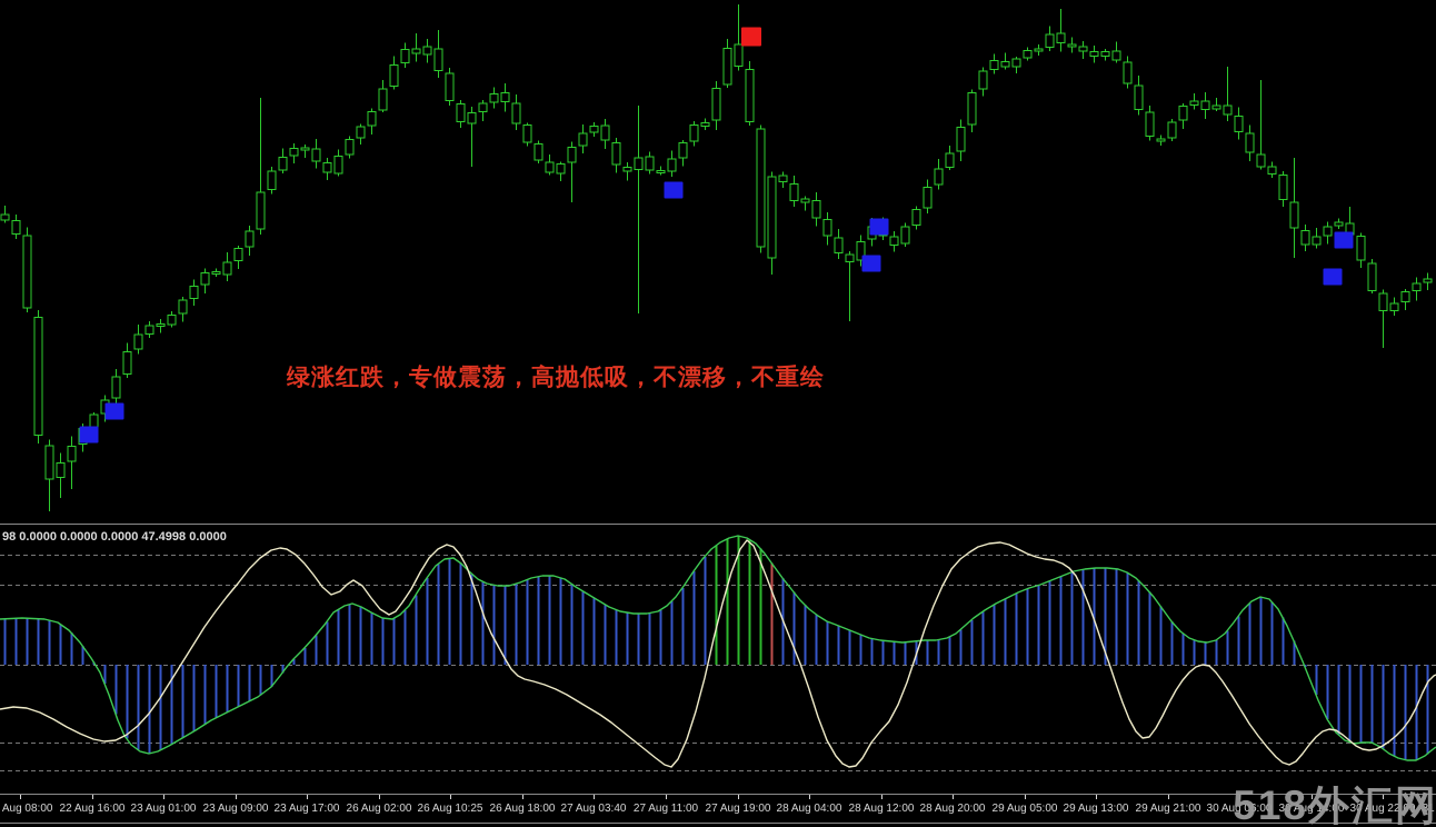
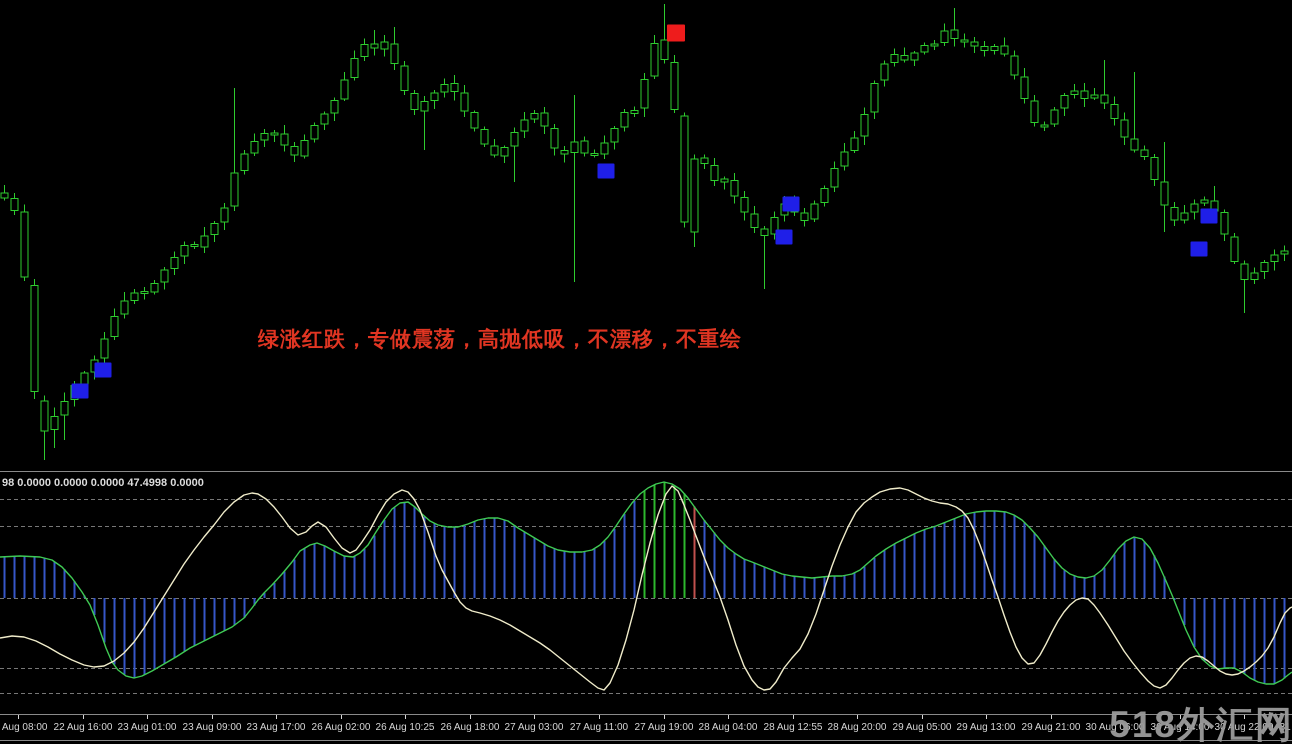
  绿涨红跌，专做震荡，高抛低吸，不漂移，不重绘
  98 0.0000 0.0000 0.0000 47.4998 0.0000
  Aug 08:00
  22 Aug 16:00
  23 Aug 01:00
  23 Aug 09:00
  23 Aug 17:00
  26 Aug 02:00
  26 Aug 10:25
  26 Aug 18:00
- 27 Aug 03:40
+ 27 Aug 03:00
  27 Aug 11:00
  27 Aug 19:00
  28 Aug 04:00
- 28 Aug 12:00
+ 28 Aug 12:55
  28 Aug 20:00
  29 Aug 05:00
  29 Aug 13:00
  29 Aug 21:00
  30 Aug 06:00
  30 Aug 14:00
  30 Aug 22:00
  518外汇网
